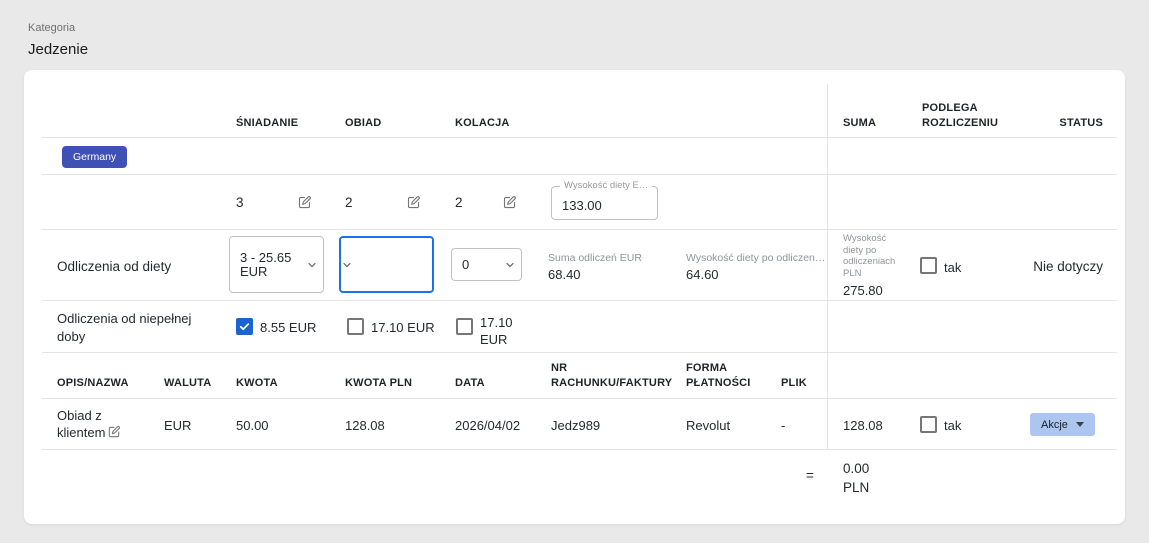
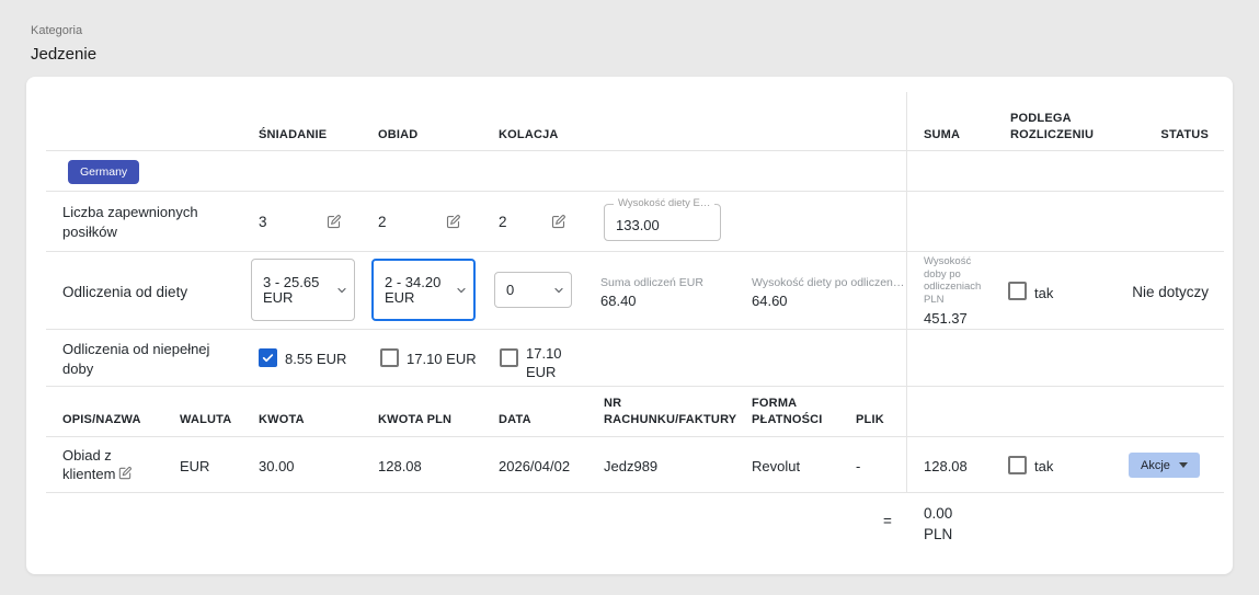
  Kategoria
  Jedzenie
  ŚNIADANIE
  OBIAD
  KOLACJA
  SUMA
  PODLEGA ROZLICZENIU
  STATUS
  Germany
+ Liczba zapewnionych posiłków
  3
  2
  2
  Wysokość diety E…
  133.00
  Odliczenia od diety
  3 - 25.65 EUR
+ 2 - 34.20 EUR
  0
  Suma odliczeń EUR
  68.40
  Wysokość diety po odliczen…
  64.60
- Wysokość diety po odliczeniach PLN
+ Wysokość doby po odliczeniach PLN
- 275.80
+ 451.37
  tak
  Nie dotyczy
  Odliczenia od niepełnej doby
  8.55 EUR
  17.10 EUR
  17.10 EUR
  OPIS/NAZWA
  WALUTA
  KWOTA
  KWOTA PLN
  DATA
  NR RACHUNKU/FAKTURY
  FORMA PŁATNOŚCI
  PLIK
  Obiad z klientem
  EUR
- 50.00
+ 30.00
  128.08
  2026/04/02
  Jedz989
  Revolut
  -
  128.08
  tak
  Akcje
  =
  0.00
  PLN
